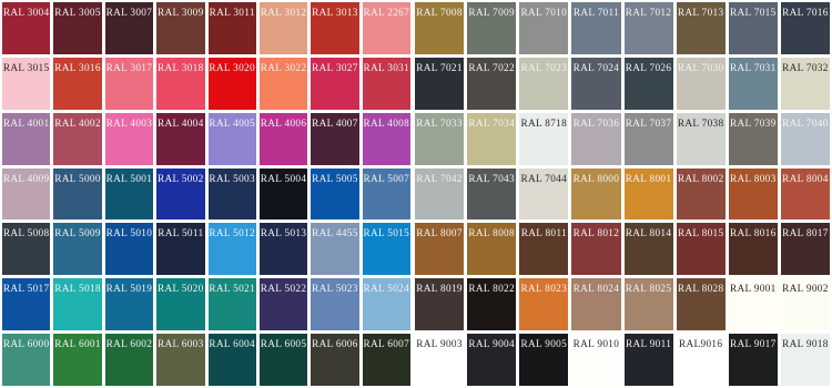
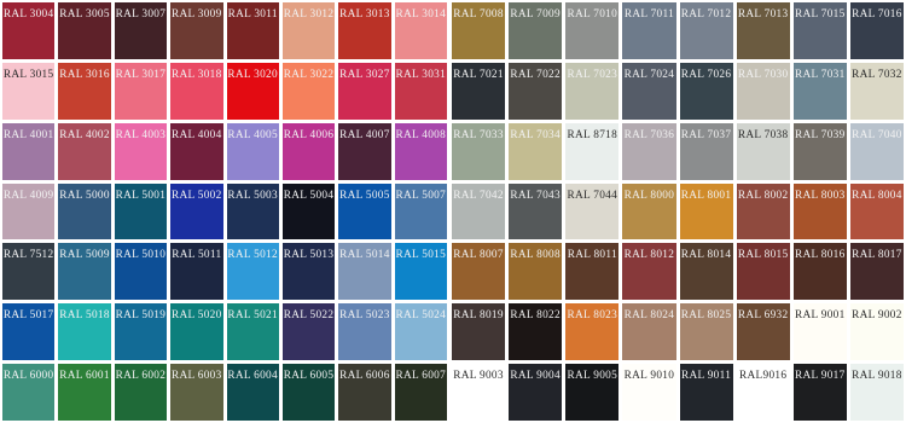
  RAL 3004
  RAL 3005
  RAL 3007
  RAL 3009
  RAL 3011
  RAL 3012
  RAL 3013
- RAL 2267
+ RAL 3014
  RAL 3015
  RAL 3016
  RAL 3017
  RAL 3018
  RAL 3020
  RAL 3022
  RAL 3027
  RAL 3031
  RAL 4001
  RAL 4002
  RAL 4003
  RAL 4004
  RAL 4005
  RAL 4006
  RAL 4007
  RAL 4008
  RAL 4009
  RAL 5000
  RAL 5001
  RAL 5002
  RAL 5003
  RAL 5004
  RAL 5005
  RAL 5007
- RAL 5008
+ RAL 7512
  RAL 5009
  RAL 5010
  RAL 5011
  RAL 5012
  RAL 5013
- RAL 4455
+ RAL 5014
  RAL 5015
  RAL 5017
  RAL 5018
  RAL 5019
  RAL 5020
  RAL 5021
  RAL 5022
  RAL 5023
  RAL 5024
  RAL 6000
  RAL 6001
  RAL 6002
  RAL 6003
  RAL 6004
  RAL 6005
  RAL 6006
  RAL 6007
  RAL 7008
  RAL 7009
  RAL 7010
  RAL 7011
  RAL 7012
  RAL 7013
  RAL 7015
  RAL 7016
  RAL 7021
  RAL 7022
  RAL 7023
  RAL 7024
  RAL 7026
  RAL 7030
  RAL 7031
  RAL 7032
  RAL 7033
  RAL 7034
  RAL 8718
  RAL 7036
  RAL 7037
  RAL 7038
  RAL 7039
  RAL 7040
  RAL 7042
  RAL 7043
  RAL 7044
  RAL 8000
  RAL 8001
  RAL 8002
  RAL 8003
  RAL 8004
  RAL 8007
  RAL 8008
  RAL 8011
  RAL 8012
  RAL 8014
  RAL 8015
  RAL 8016
  RAL 8017
  RAL 8019
  RAL 8022
  RAL 8023
  RAL 8024
  RAL 8025
- RAL 8028
+ RAL 6932
  RAL 9001
  RAL 9002
  RAL 9003
  RAL 9004
  RAL 9005
  RAL 9010
  RAL 9011
  RAL9016
  RAL 9017
  RAL 9018
